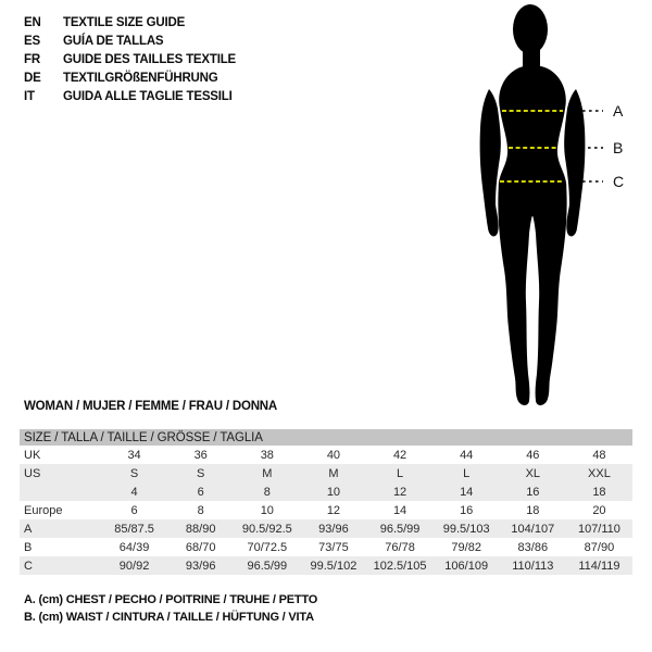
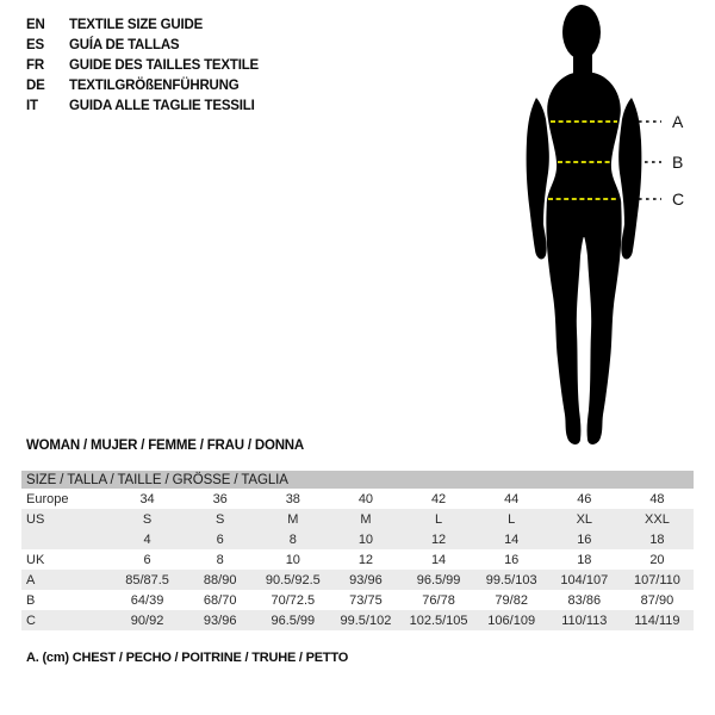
  EN
  TEXTILE SIZE GUIDE
  ES
  GUÍA DE TALLAS
  FR
  GUIDE DES TAILLES TEXTILE
  DE
  TEXTILGRÖßENFÜHRUNG
  IT
  GUIDA ALLE TAGLIE TESSILI
  A
  B
  C
  WOMAN / MUJER / FEMME / FRAU / DONNA
  SIZE / TALLA / TAILLE / GRÖSSE / TAGLIA
- UK	34	36	38	40	42	44	46	48
+ Europe	34	36	38	40	42	44	46	48
  US	S	S	M	M	L	L	XL	XXL
  	4	6	8	10	12	14	16	18
- Europe	6	8	10	12	14	16	18	20
+ UK	6	8	10	12	14	16	18	20
  A	85/87.5	88/90	90.5/92.5	93/96	96.5/99	99.5/103	104/107	107/110
  B	64/39	68/70	70/72.5	73/75	76/78	79/82	83/86	87/90
  C	90/92	93/96	96.5/99	99.5/102	102.5/105	106/109	110/113	114/119
  A. (cm) CHEST / PECHO / POITRINE / TRUHE / PETTO
- B. (cm) WAIST / CINTURA / TAILLE / HÜFTUNG / VITA
